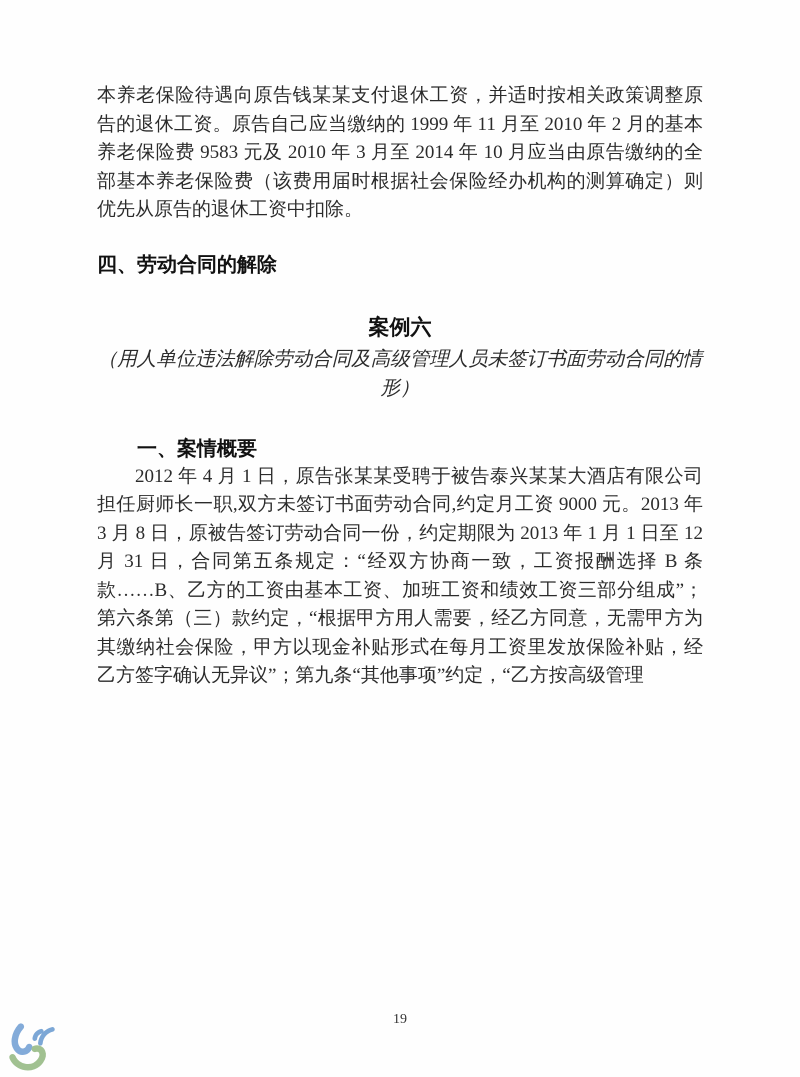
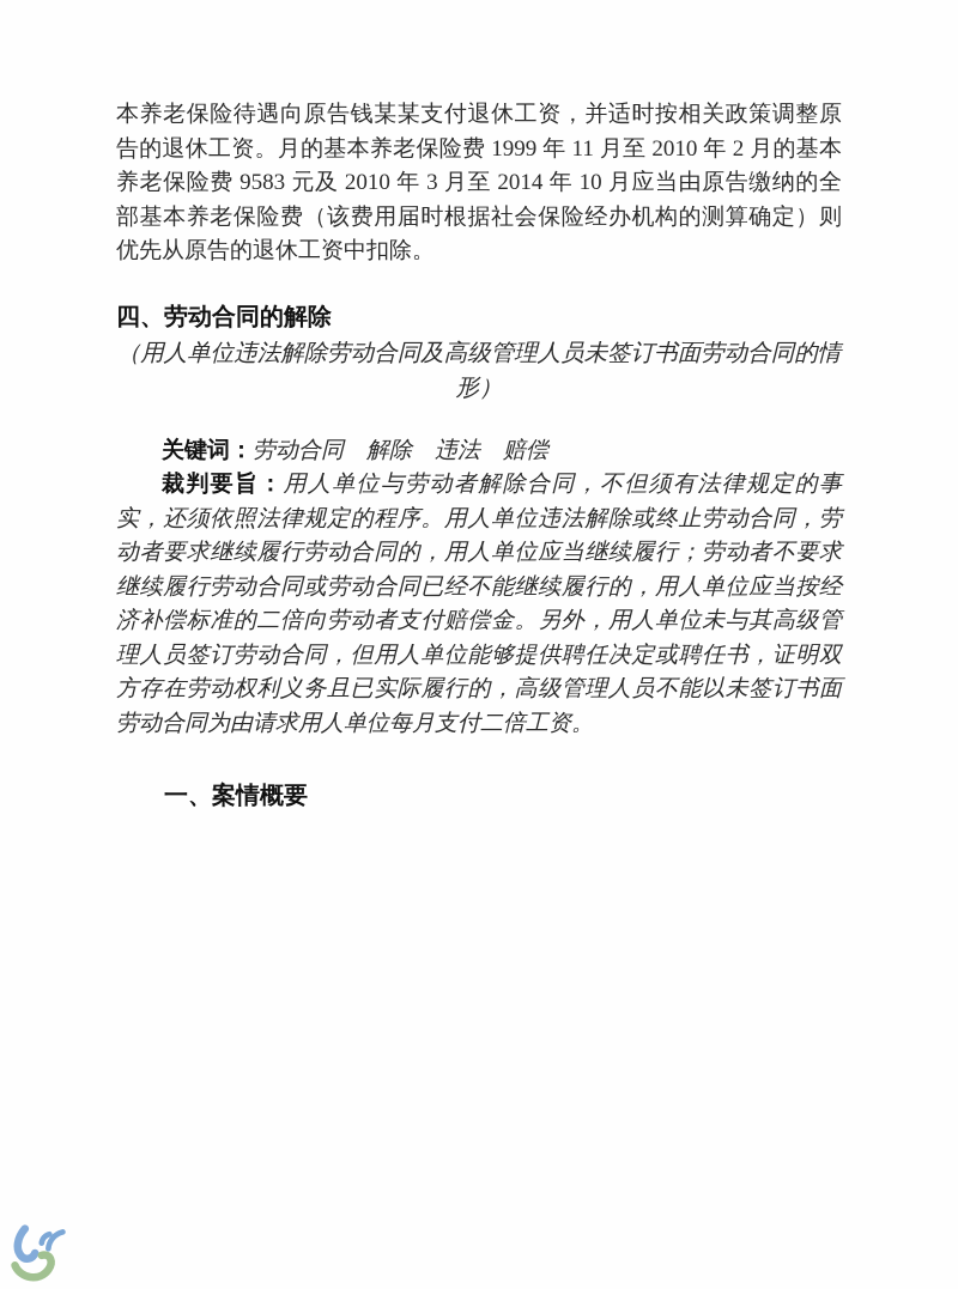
- 本养老保险待遇向原告钱某某支付退休工资，并适时按相关政策调整原告的退休工资。原告自己应当缴纳的 1999 年 11 月至 2010 年 2 月的基本养老保险费 9583 元及 2010 年 3 月至 2014 年 10 月应当由原告缴纳的全部基本养老保险费（该费用届时根据社会保险经办机构的测算确定）则优先从原告的退休工资中扣除。
+ 本养老保险待遇向原告钱某某支付退休工资，并适时按相关政策调整原告的退休工资。月的基本养老保险费 1999 年 11 月至 2010 年 2 月的基本养老保险费 9583 元及 2010 年 3 月至 2014 年 10 月应当由原告缴纳的全部基本养老保险费（该费用届时根据社会保险经办机构的测算确定）则优先从原告的退休工资中扣除。
  四、劳动合同的解除
- 案例六
  （用人单位违法解除劳动合同及高级管理人员未签订书面劳动合同的情形）
+ 关键词：劳动合同 解除 违法 赔偿
+ 裁判要旨：用人单位与劳动者解除合同，不但须有法律规定的事实，还须依照法律规定的程序。用人单位违法解除或终止劳动合同，劳动者要求继续履行劳动合同的，用人单位应当继续履行；劳动者不要求继续履行劳动合同或劳动合同已经不能继续履行的，用人单位应当按经济补偿标准的二倍向劳动者支付赔偿金。另外，用人单位未与其高级管理人员签订劳动合同，但用人单位能够提供聘任决定或聘任书，证明双方存在劳动权利义务且已实际履行的，高级管理人员不能以未签订书面劳动合同为由请求用人单位每月支付二倍工资。
  一、案情概要
- 2012 年 4 月 1 日，原告张某某受聘于被告泰兴某某大酒店有限公司担任厨师长一职,双方未签订书面劳动合同,约定月工资 9000 元。2013 年 3 月 8 日，原被告签订劳动合同一份，约定期限为 2013 年 1 月 1 日至 12 月 31 日，合同第五条规定：“经双方协商一致，工资报酬选择 B 条款……B、乙方的工资由基本工资、加班工资和绩效工资三部分组成”；第六条第（三）款约定，“根据甲方用人需要，经乙方同意，无需甲方为其缴纳社会保险，甲方以现金补贴形式在每月工资里发放保险补贴，经乙方签字确认无异议”；第九条“其他事项”约定，“乙方按高级管理
- 19
